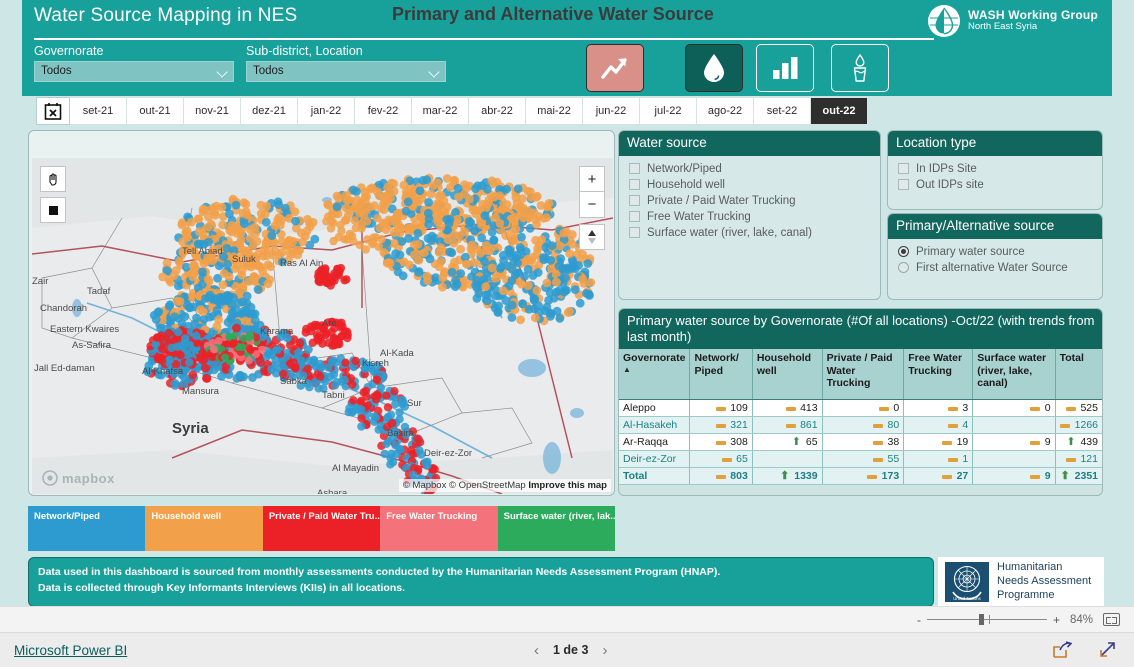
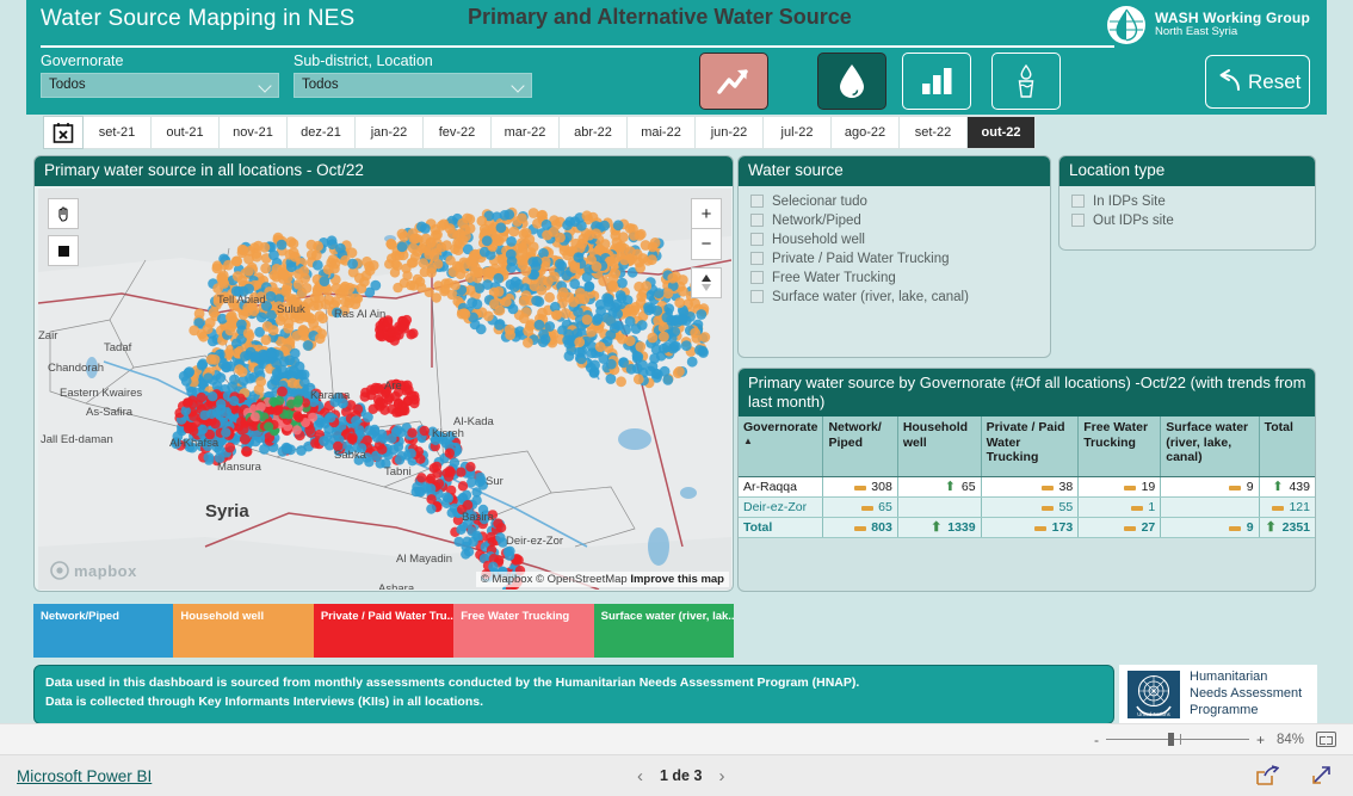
  Water Source Mapping in NES
  Primary and Alternative Water Source
  Governorate
  Todos
  Sub-district, Location
  Todos
  WASH Working Group
  North East Syria
+ Reset
  set-21
  out-21
  nov-21
  dez-21
  jan-22
  fev-22
  mar-22
  abr-22
  mai-22
  jun-22
  jul-22
  ago-22
  set-22
  out-22
+ Primary water source in all locations - Oct/22
  Chandorah
  Tadaf
  Eastern Kwaires
  As-Safira
  Jall Ed-daman
  Al-Khafsa
  Mansura
  Sabka
  Tabni
  Kisreh
  Suluk
  Ras Al Ain
  Tell Abiad
  Karama
  Al-Kada
  Sur
  Basira
  Deir-ez-Zor
  Al Mayadin
  Ashara
  Hajin
  Zair
  Are
  Syria
  +
  −
  mapbox
  © Mapbox © OpenStreetMap Improve this map
  Network/Piped
  Household well
  Private / Paid Water Tru..
  Free Water Trucking
  Surface water (river, lak..
  Water source
+ Selecionar tudo
  Network/Piped
  Household well
  Private / Paid Water Trucking
  Free Water Trucking
  Surface water (river, lake, canal)
  Location type
  In IDPs Site
  Out IDPs site
- Primary/Alternative source
- Primary water source
- First alternative Water Source
  Primary water source by Governorate (#Of all locations) -Oct/22 (with trends from last month)
  Governorate▲	Network/ Piped	Household well	Private / Paid Water Trucking	Free Water Trucking	Surface water (river, lake, canal)	Total
- Aleppo	109	413	0	3	0	525
- Al-Hasakeh	321	861	80	4		1266
  Ar-Raqqa	308	⬆ 65	38	19	9	⬆ 439
  Deir-ez-Zor	65		55	1		121
  Total	803	⬆ 1339	173	27	9	⬆ 2351
  Data used in this dashboard is sourced from monthly assessments conducted by the Humanitarian Needs Assessment Program (HNAP).
  Data is collected through Key Informants Interviews (KIIs) in all locations.
  Humanitarian
  Needs Assessment
  Programme
  -
  +
  84%
  Microsoft Power BI
  ‹
  1 de 3
  ›
